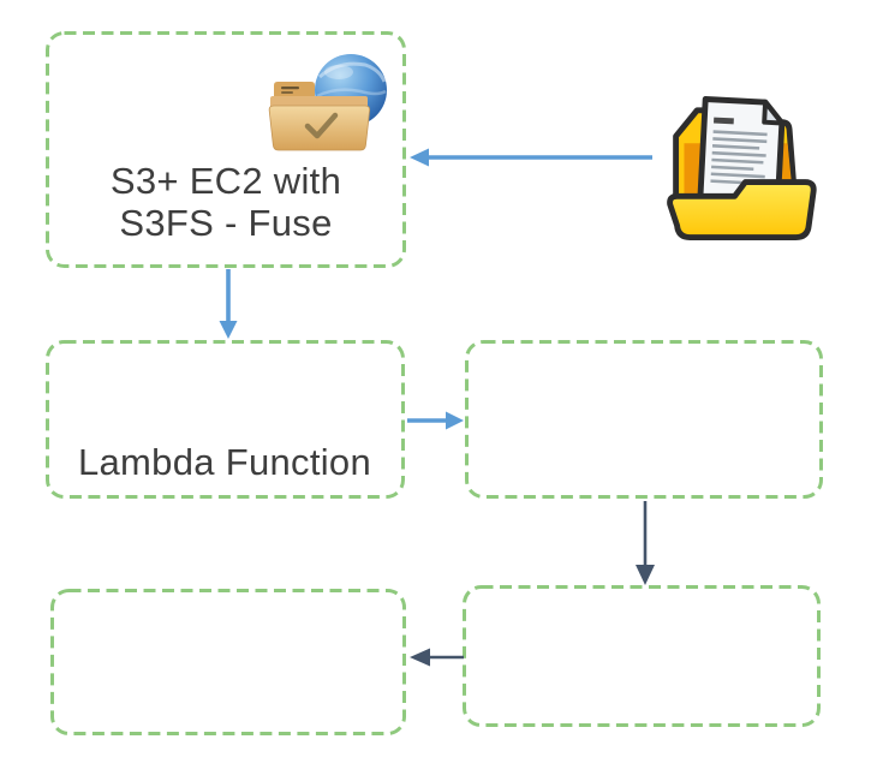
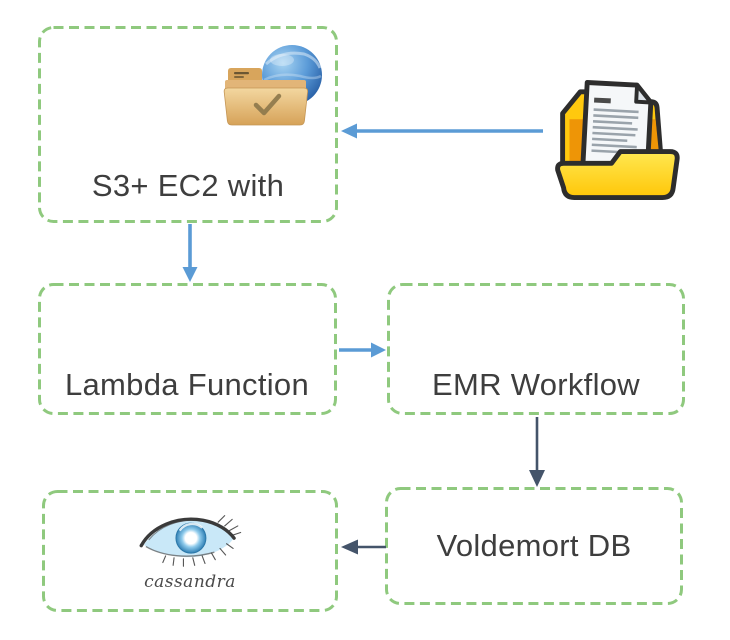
  S3+ EC2 with
- S3FS - Fuse
  Lambda Function
+ EMR Workflow
+ Voldemort DB
+ cassandra
